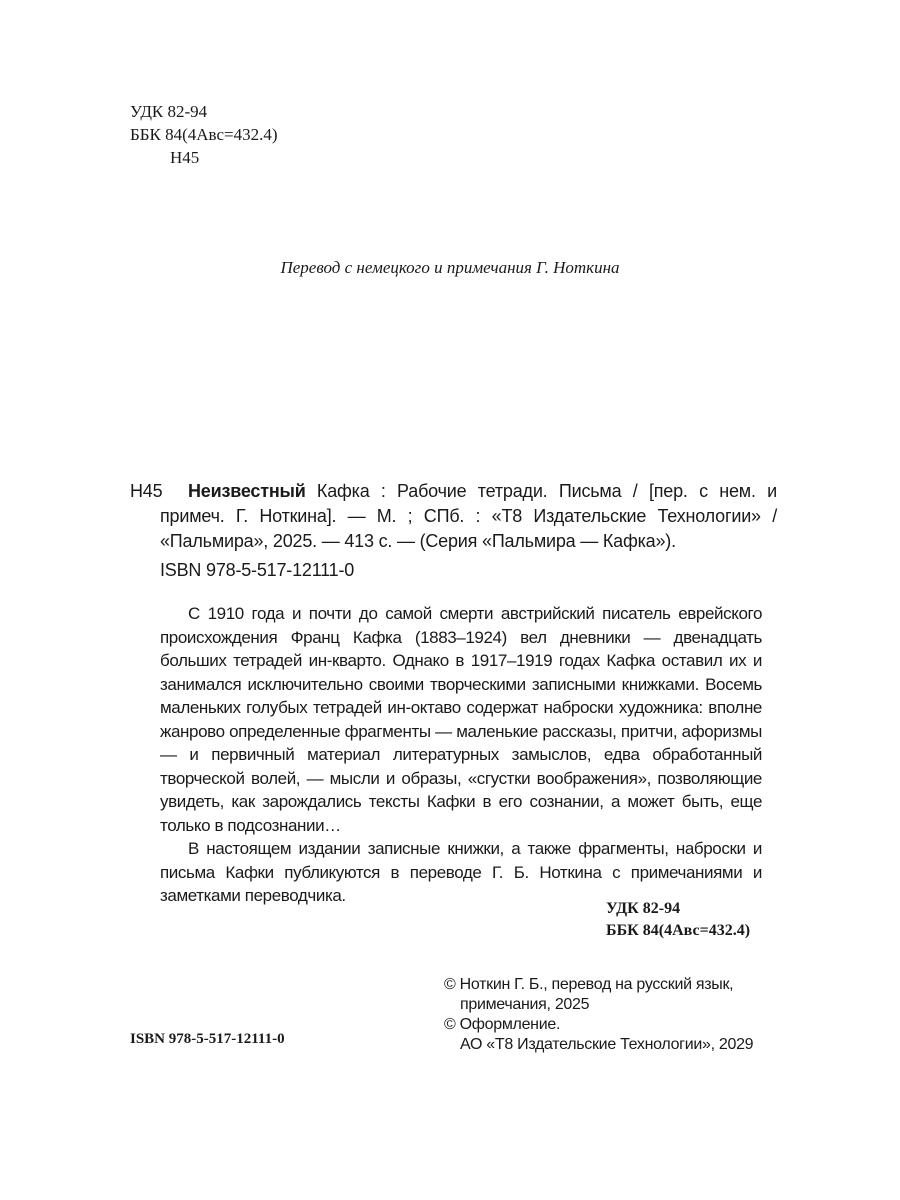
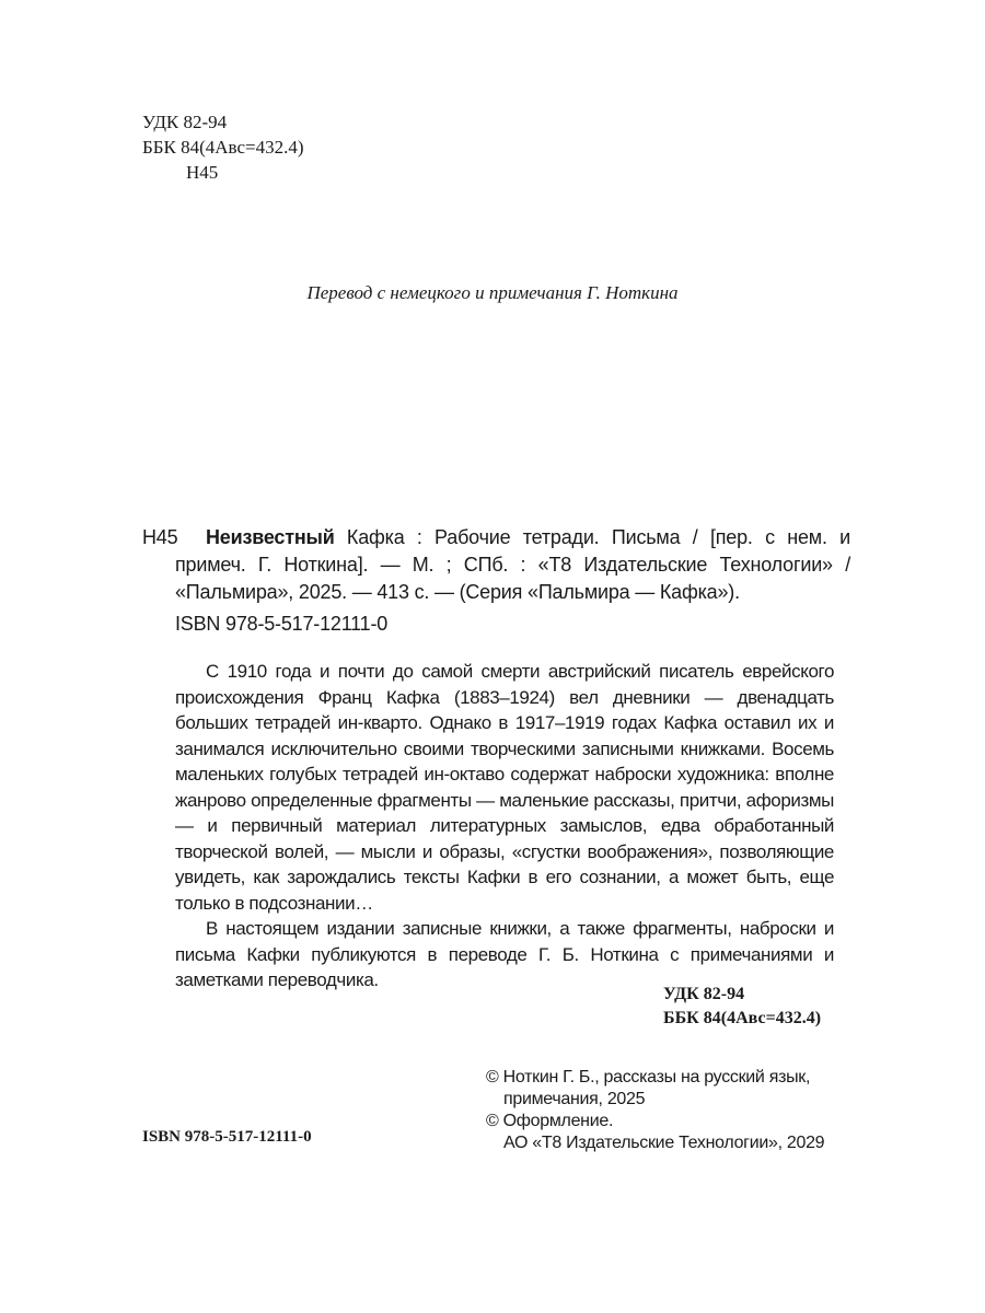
  УДК 82-94
  ББК 84(4Авс=432.4)
  Н45
  Перевод с немецкого и примечания Г. Ноткина
  Н45 Неизвестный Кафка : Рабочие тетради. Письма / [пер. с нем. и примеч. Г. Ноткина]. — М. ; СПб. : «Т8 Издательские Технологии» / «Пальмира», 2025. — 413 с. — (Серия «Пальмира — Кафка»).
  ISBN 978-5-517-12111-0
  С 1910 года и почти до самой смерти австрийский писатель еврейского происхождения Франц Кафка (1883–1924) вел дневники — двенадцать больших тетрадей ин-кварто. Однако в 1917–1919 годах Кафка оставил их и занимался исключительно своими творческими записными книжками. Восемь маленьких голубых тетрадей ин-октаво содержат наброски художника: вполне жанрово определенные фрагменты — маленькие рассказы, притчи, афоризмы — и первичный материал литературных замыслов, едва обработанный творческой волей, — мысли и образы, «сгустки воображения», позволяющие увидеть, как зарождались тексты Кафки в его сознании, а может быть, еще только в подсознании…
  В настоящем издании записные книжки, а также фрагменты, наброски и письма Кафки публикуются в переводе Г. Б. Ноткина с примечаниями и заметками переводчика.
  УДК 82-94
  ББК 84(4Авс=432.4)
- © Ноткин Г. Б., перевод на русский язык,
+ © Ноткин Г. Б., рассказы на русский язык,
  примечания, 2025
  © Оформление.
  АО «Т8 Издательские Технологии», 2029
  ISBN 978-5-517-12111-0
